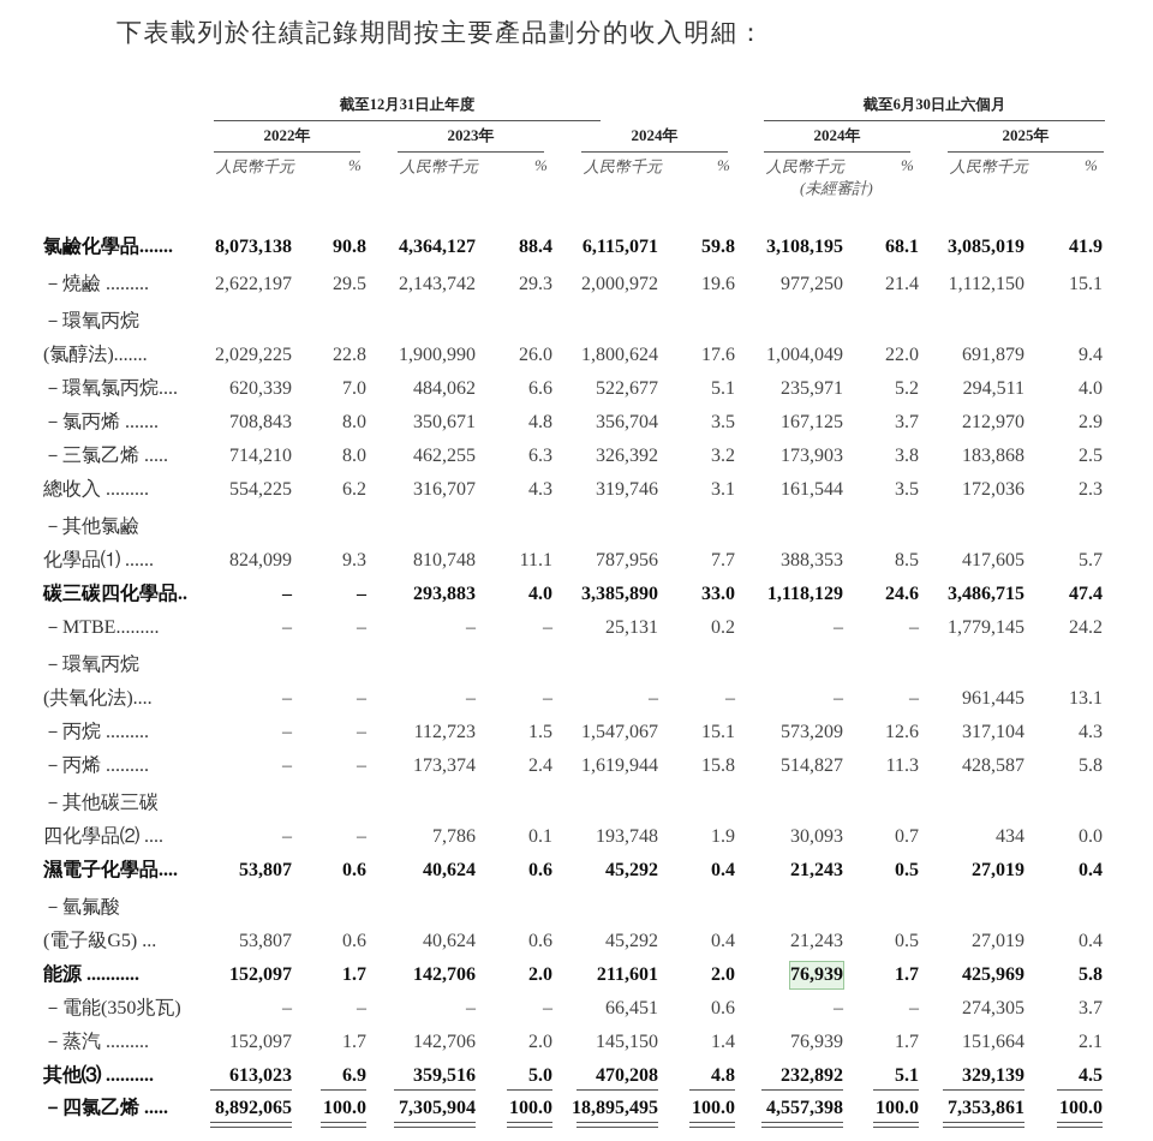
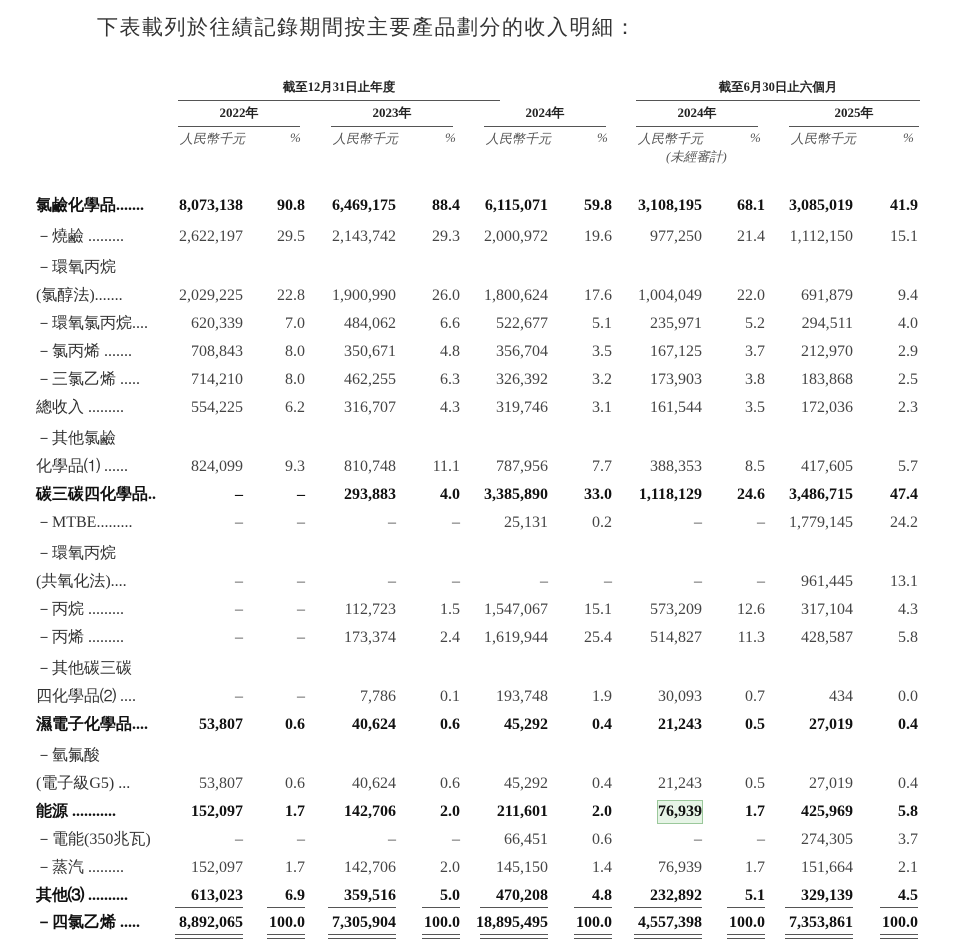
  下表載列於往績記錄期間按主要產品劃分的收入明細：
  截至12月31日止年度
  截至6月30日止六個月
  2022年
  人民幣千元
  %
  2023年
  人民幣千元
  %
  2024年
  人民幣千元
  %
  2024年
  人民幣千元
  %
  (未經審計)
  2025年
  人民幣千元
  %
  氯鹼化學品.......
  8,073,138
  90.8
- 4,364,127
+ 6,469,175
  88.4
  6,115,071
  59.8
  3,108,195
  68.1
  3,085,019
  41.9
  －燒鹼 .........
  2,622,197
  29.5
  2,143,742
  29.3
  2,000,972
  19.6
  977,250
  21.4
  1,112,150
  15.1
  －環氧丙烷
  (氯醇法).......
  2,029,225
  22.8
  1,900,990
  26.0
  1,800,624
  17.6
  1,004,049
  22.0
  691,879
  9.4
  －環氧氯丙烷....
  620,339
  7.0
  484,062
  6.6
  522,677
  5.1
  235,971
  5.2
  294,511
  4.0
  －氯丙烯 .......
  708,843
  8.0
  350,671
  4.8
  356,704
  3.5
  167,125
  3.7
  212,970
  2.9
  －三氯乙烯 .....
  714,210
  8.0
  462,255
  6.3
  326,392
  3.2
  173,903
  3.8
  183,868
  2.5
  總收入 .........
  554,225
  6.2
  316,707
  4.3
  319,746
  3.1
  161,544
  3.5
  172,036
  2.3
  －其他氯鹼
  化學品⑴ ......
  824,099
  9.3
  810,748
  11.1
  787,956
  7.7
  388,353
  8.5
  417,605
  5.7
  碳三碳四化學品..
  –
  –
  293,883
  4.0
  3,385,890
  33.0
  1,118,129
  24.6
  3,486,715
  47.4
  －MTBE.........
  –
  –
  –
  –
  25,131
  0.2
  –
  –
  1,779,145
  24.2
  －環氧丙烷
  (共氧化法)....
  –
  –
  –
  –
  –
  –
  –
  –
  961,445
  13.1
  －丙烷 .........
  –
  –
  112,723
  1.5
  1,547,067
  15.1
  573,209
  12.6
  317,104
  4.3
  －丙烯 .........
  –
  –
  173,374
  2.4
  1,619,944
- 15.8
+ 25.4
  514,827
  11.3
  428,587
  5.8
  －其他碳三碳
  四化學品⑵ ....
  –
  –
  7,786
  0.1
  193,748
  1.9
  30,093
  0.7
  434
  0.0
  濕電子化學品....
  53,807
  0.6
  40,624
  0.6
  45,292
  0.4
  21,243
  0.5
  27,019
  0.4
  －氫氟酸
  (電子級G5) ...
  53,807
  0.6
  40,624
  0.6
  45,292
  0.4
  21,243
  0.5
  27,019
  0.4
  能源 ...........
  152,097
  1.7
  142,706
  2.0
  211,601
  2.0
  76,939
  1.7
  425,969
  5.8
  －電能(350兆瓦)
  –
  –
  –
  –
  66,451
  0.6
  –
  –
  274,305
  3.7
  －蒸汽 .........
  152,097
  1.7
  142,706
  2.0
  145,150
  1.4
  76,939
  1.7
  151,664
  2.1
  其他⑶ ..........
  613,023
  6.9
  359,516
  5.0
  470,208
  4.8
  232,892
  5.1
  329,139
  4.5
  －四氯乙烯 .....
  8,892,065
  100.0
  7,305,904
  100.0
  18,895,495
  100.0
  4,557,398
  100.0
  7,353,861
  100.0
